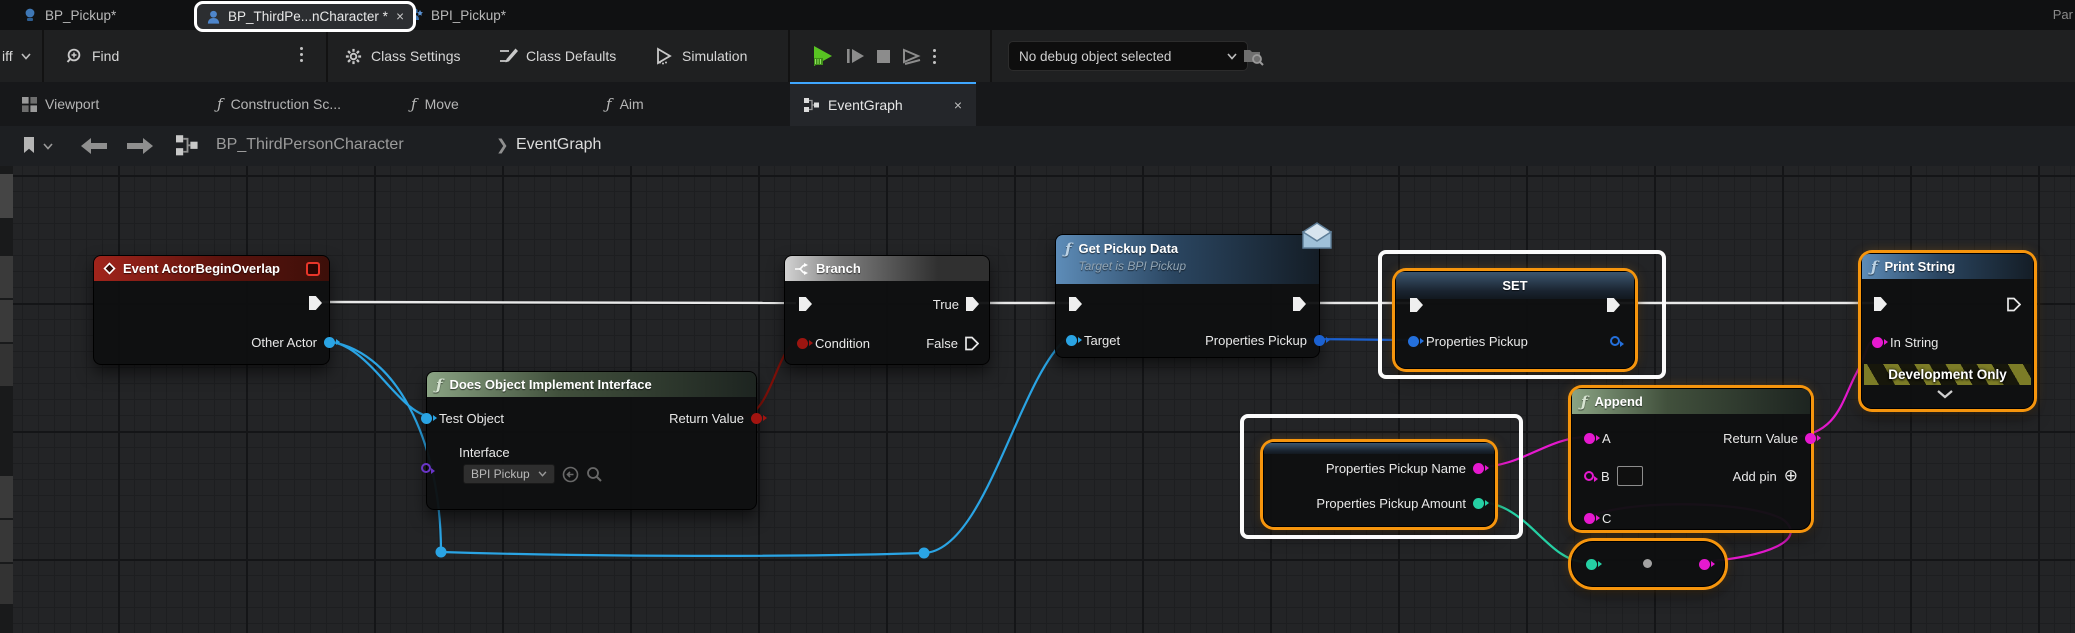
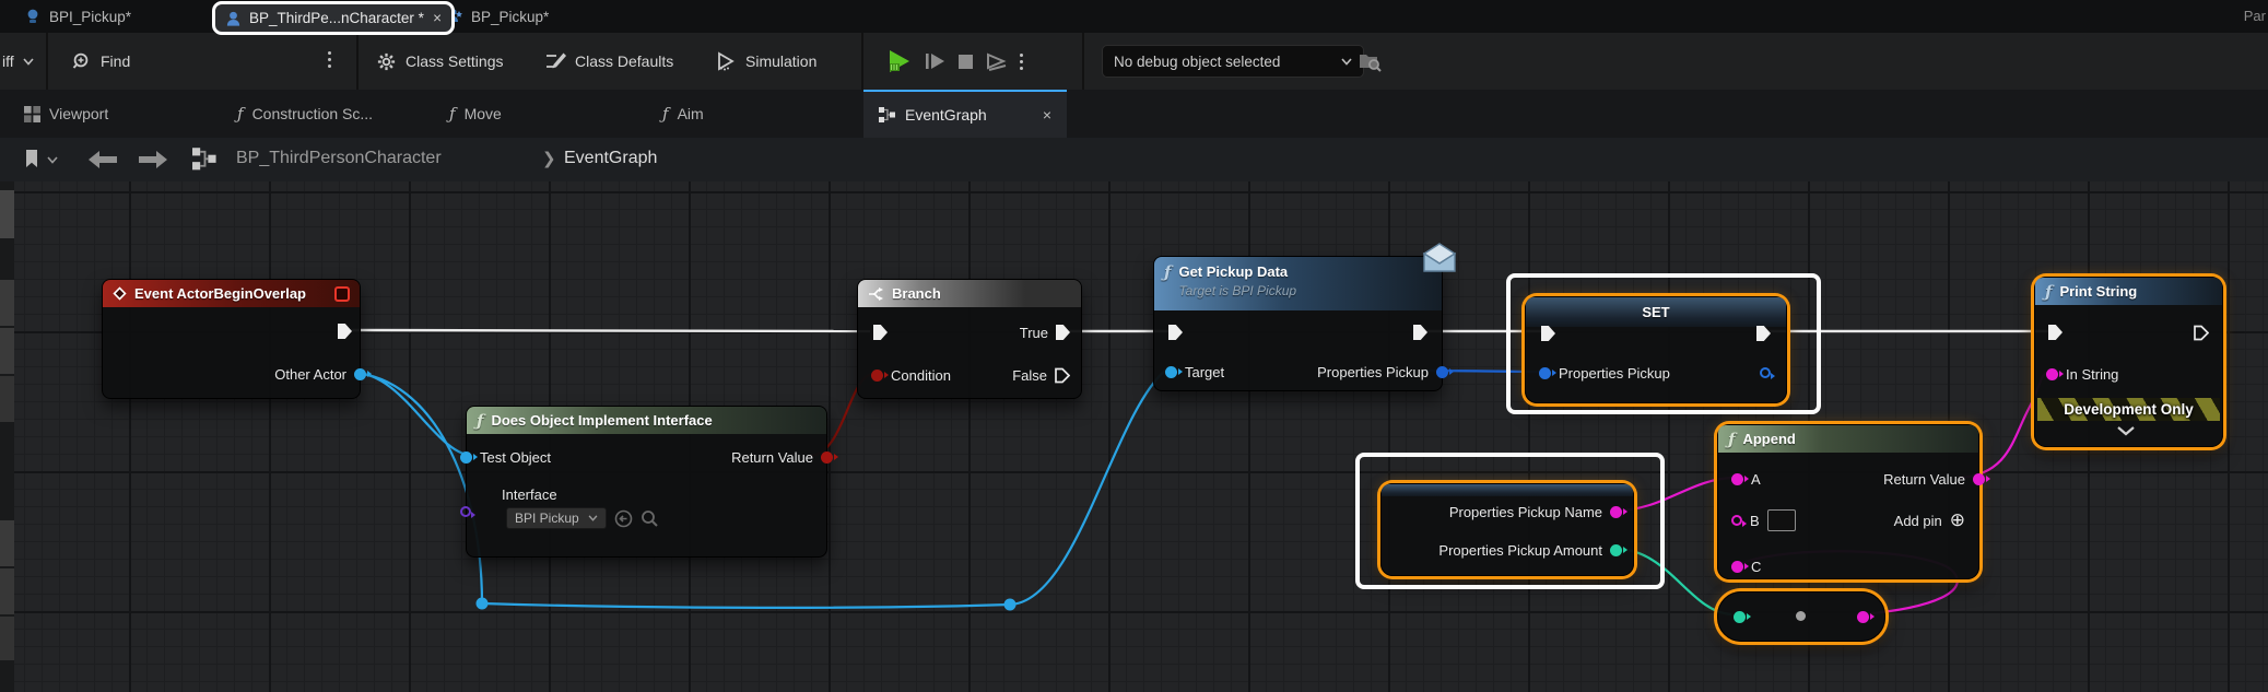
- BP_Pickup*
+ BPI_Pickup*
  BP_ThirdPe...nCharacter *
  ×
- BPI_Pickup*
+ BP_Pickup*
  Par
  iff
  Find
  Class Settings
  Class Defaults
  Simulation
  No debug object selected
  Viewport
  ƒ
  Construction Sc...
  ƒ
  Move
  ƒ
  Aim
  EventGraph
  ×
  BP_ThirdPersonCharacter
  ❯
  EventGraph
  Event ActorBeginOverlap
  Other Actor
  ƒ
  Does Object Implement Interface
  Test Object
  Return Value
  Interface
  BPI Pickup
  Branch
  Condition
  True
  False
  ƒ
  Get Pickup Data
  Target is BPI Pickup
  Target
  Properties Pickup
  SET
  Properties Pickup
  ƒ
  Print String
  In String
  Development Only
  ƒ
  Append
  A
  Return Value
  B
  Add pin
  ⊕
  C
  Properties Pickup Name
  Properties Pickup Amount
